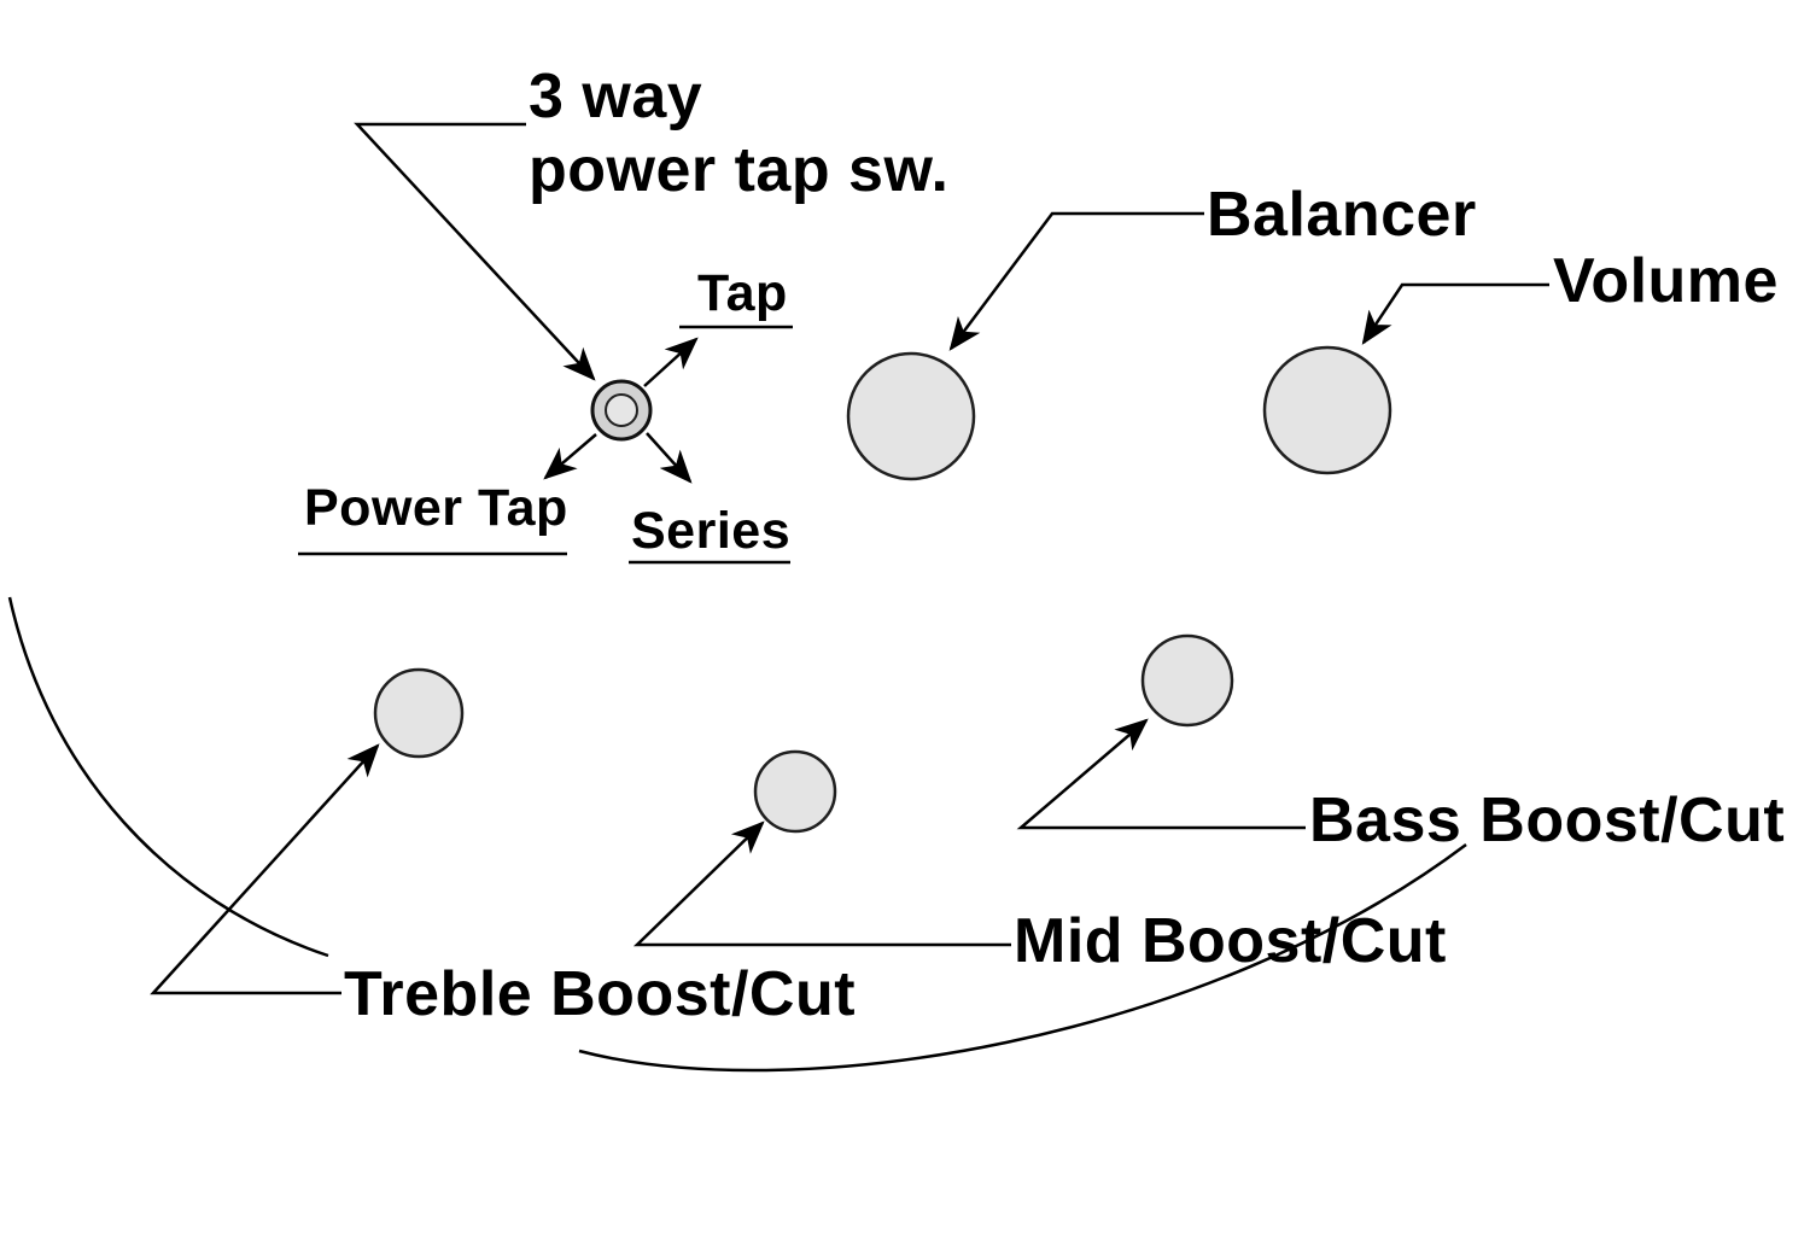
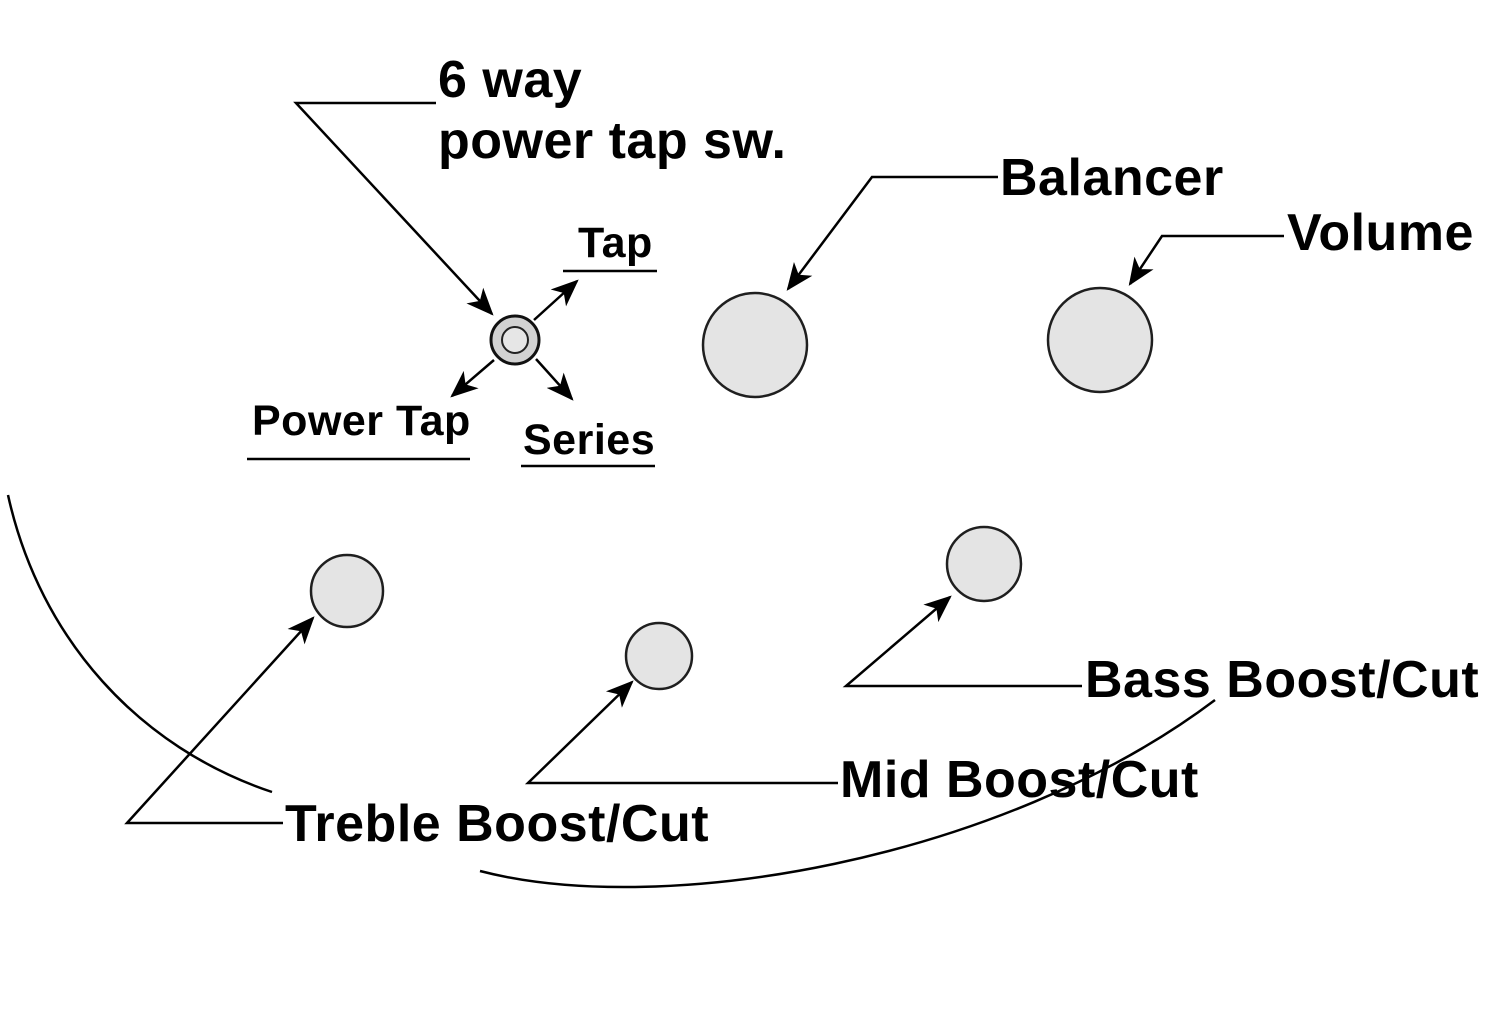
- 3 way
+ 6 way
  power tap sw.
  Tap
  Power Tap
  Series
  Balancer
  Volume
  Bass Boost/Cut
  Mid Boost/Cut
  Treble Boost/Cut
